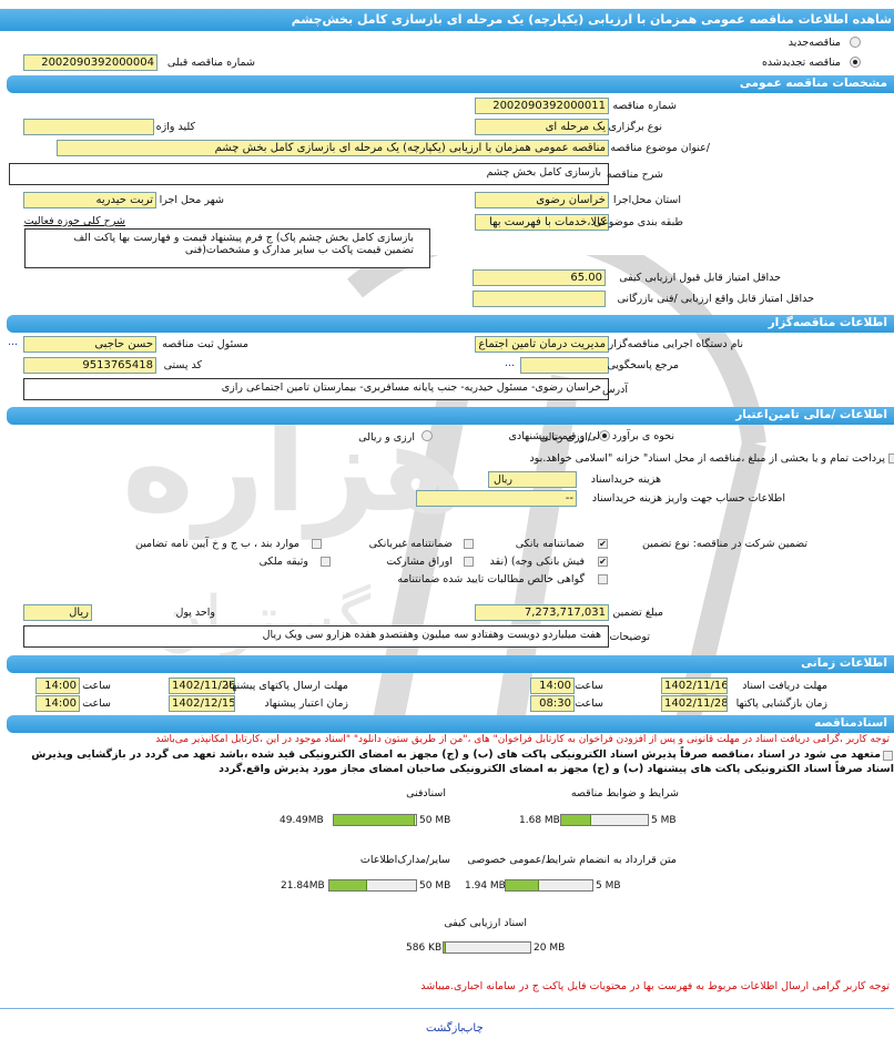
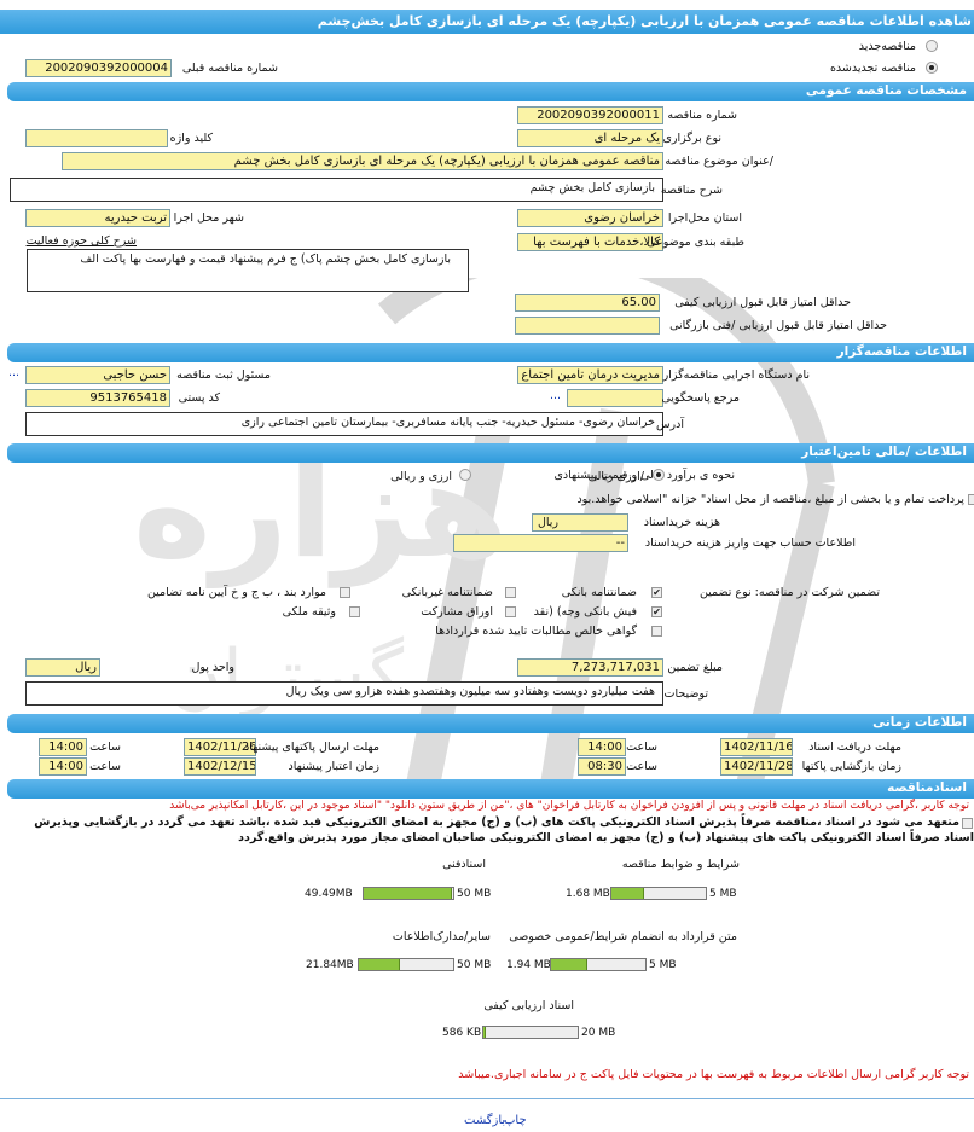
  هزاره
  گستران
  شاهده اطلاعات مناقصه عمومی همزمان با ارزیابی (یکپارچه) یک مرحله ای بازسازی کامل بخش‌چشم
  مناقصه‌جدید
  مناقصه تجدیدشده
  2002090392000004
  شماره مناقصه قبلی
  مشخصات مناقصه عمومی
  2002090392000011
  شماره مناقصه
  یک مرحله ای
  نوع برگزاری
  کلید واژه
  مناقصه عمومی همزمان با ارزیابی (یکپارچه) یک مرحله ای بازسازی کامل بخش چشم
  /عنوان موضوع مناقصه
  بازسازی کامل بخش چشم
  شرح مناقصه
  خراسان رضوی
  استان محل‌اجرا
  تربت حیدریه
  شهر محل اجرا
  کالا،خدمات با فهرست بها
  طبقه بندی موضوعی
  شرح کلی حوزه فعالیت
  بازسازی کامل بخش چشم پاک) ج فرم پیشنهاد قیمت و فهارست بها پاکت الف
- تضمین قیمت پاکت ب سایر مدارک و مشخصات(فنی
  65.00
  حداقل امتیاز قابل قبول ارزیابی کیفی
- حداقل امتیاز قابل واقع ارزیابی /فنی بازرگانی
+ حداقل امتیاز قابل قبول ارزیابی /فنی بازرگانی
  اطلاعات مناقصه‌گزار
  مدیریت درمان تامین اجتماع
  نام دستگاه اجرایی مناقصه‌گزار
  ...
  حسن حاجبی
  مسئول ثبت مناقصه
  ...
  مرجع پاسخگویی
  9513765418
  کد پستی
  خراسان رضوی- مسئول حیدریه- جنب پایانه مسافربری- بیمارستان تامین اجتماعی رازی
  آدرس
  اطلاعات /مالی تامین‌اعتبار
  نحوه ی برآوردی و قیمت پیشنهادی
  /ارزی ریالی
  ارزی و ریالی
  پرداخت تمام و یا بخشی از مبلغ ،مناقصه از محل اسناد" خزانه "اسلامی خواهد.بود
  ریال
  هزینه خریداسناد
  --
  اطلاعات حساب جهت واریز هزینه خریداسناد
  تضمین شرکت در مناقصه: نوع تضمین
  ✔
  ضمانتنامه بانکی
  ضمانتنامه غیربانکی
  موارد بند ، ب ج و خ آیین نامه تضامین
  ✔
  فیش بانکی وجه) (نقد
  اوراق مشارکت
  وثیقه ملکی
- گواهی خالص مطالبات تایید شده ضمانتنامه
+ گواهی خالص مطالبات تایید شده قراردادها
  7,273,717,031
  مبلغ تضمین
  ریال
  واحد پول
  هفت میلیاردو دویست وهفتادو سه میلیون وهفتصدو هفده هزارو سی ویک ریال
  توضیحات
  اطلاعات زمانی
  1402/11/16
  مهلت دریافت اسناد
  14:00
  ساعت
  1402/11/26
  مهلت ارسال پاکتهای پیشنهاد
  14:00
  ساعت
  1402/11/28
  زمان بازگشایی پاکتها
  08:30
  ساعت
  1402/12/15
  زمان اعتبار پیشنهاد
  14:00
  ساعت
  اسنادمناقصه
  توجه کاربر ،گرامی دریافت اسناد در مهلت قانونی و پس از افزودن فراخوان به کارتابل فراخوان" های ،"من از طریق ستون دانلود" "اسناد موجود در این ،کارتابل امکانپذیر می‌باشد
  متعهد می شود در اسناد ،مناقصه صرفاً پذیرش اسناد الکترونیکی پاکت های (ب) و (ج) مجهز به امضای الکترونیکی قید شده ،باشد تعهد می گردد در بازگشایی وپذیرش
  اسناد صرفاً اسناد الکترونیکی پاکت های پیشنهاد (ب) و (ج) مجهز به امضای الکترونیکی صاحبان امضای مجاز مورد پذیرش واقع.گردد
  شرایط و ضوابط مناقصه
  1.68 MB
  5 MB
  اسنادفنی
  49.49MB
  50 MB
  متن قرارداد به انضمام شرایط/عمومی خصوصی
  1.94 MB
  5 MB
  سایر/مدارک‌اطلاعات
  21.84MB
  50 MB
  اسناد ارزیابی کیفی
  586 KB
  20 MB
  توجه کاربر گرامی ارسال اطلاعات مربوط به فهرست بها در محتویات فایل پاکت ج در سامانه اجباری.میباشد
  چاپ
  بازگشت
